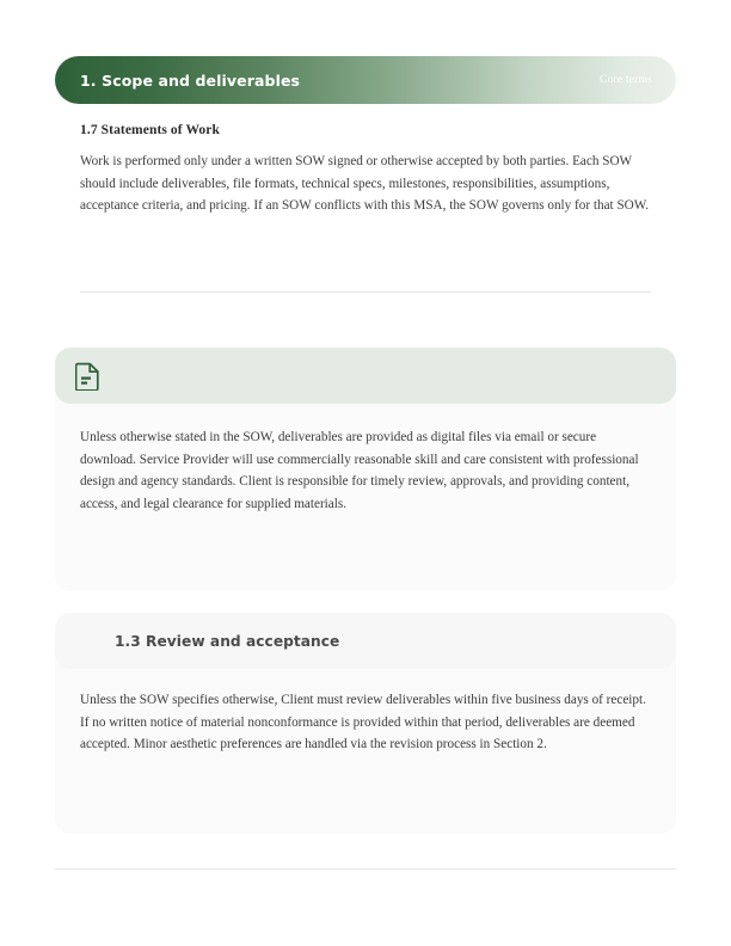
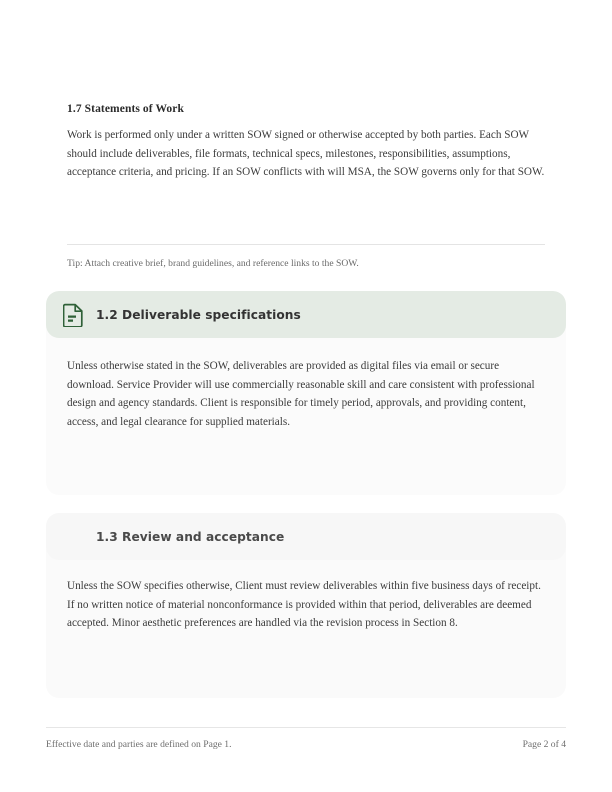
- 1. Scope and deliverables
- Core terms
  1.7 Statements of Work
- Work is performed only under a written SOW signed or otherwise accepted by both parties. Each SOW should include deliverables, file formats, technical specs, milestones, responsibilities, assumptions, acceptance criteria, and pricing. If an SOW conflicts with this MSA, the SOW governs only for that SOW.
+ Work is performed only under a written SOW signed or otherwise accepted by both parties. Each SOW should include deliverables, file formats, technical specs, milestones, responsibilities, assumptions, acceptance criteria, and pricing. If an SOW conflicts with will MSA, the SOW governs only for that SOW.
+ Tip: Attach creative brief, brand guidelines, and reference links to the SOW.
+ 1.2 Deliverable specifications
- Unless otherwise stated in the SOW, deliverables are provided as digital files via email or secure download. Service Provider will use commercially reasonable skill and care consistent with professional design and agency standards. Client is responsible for timely review, approvals, and providing content, access, and legal clearance for supplied materials.
+ Unless otherwise stated in the SOW, deliverables are provided as digital files via email or secure download. Service Provider will use commercially reasonable skill and care consistent with professional design and agency standards. Client is responsible for timely period, approvals, and providing content, access, and legal clearance for supplied materials.
  1.3 Review and acceptance
- Unless the SOW specifies otherwise, Client must review deliverables within five business days of receipt. If no written notice of material nonconformance is provided within that period, deliverables are deemed accepted. Minor aesthetic preferences are handled via the revision process in Section 2.
+ Unless the SOW specifies otherwise, Client must review deliverables within five business days of receipt. If no written notice of material nonconformance is provided within that period, deliverables are deemed accepted. Minor aesthetic preferences are handled via the revision process in Section 8.
+ Effective date and parties are defined on Page 1.
+ Page 2 of 4
